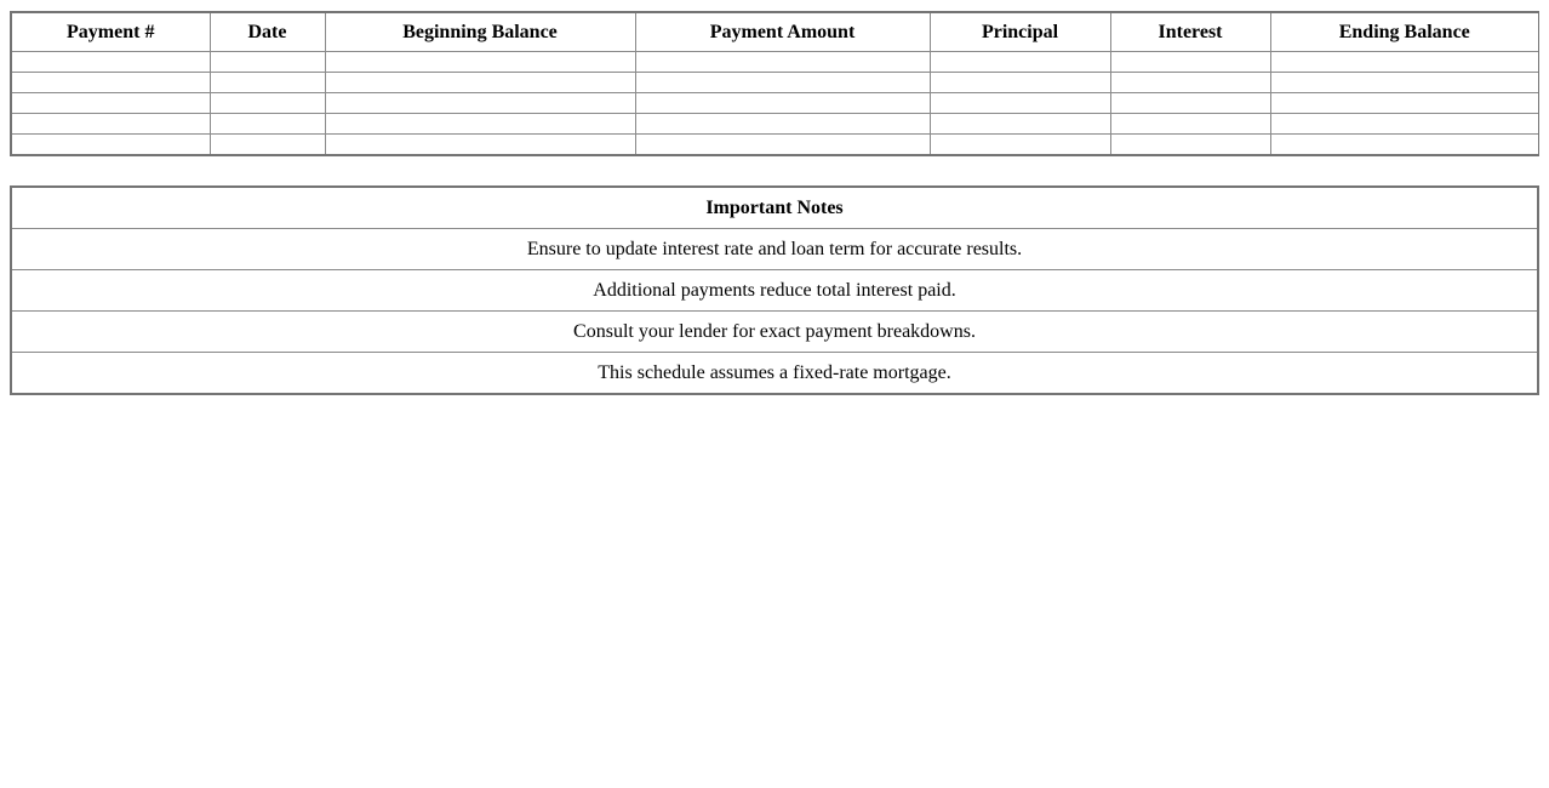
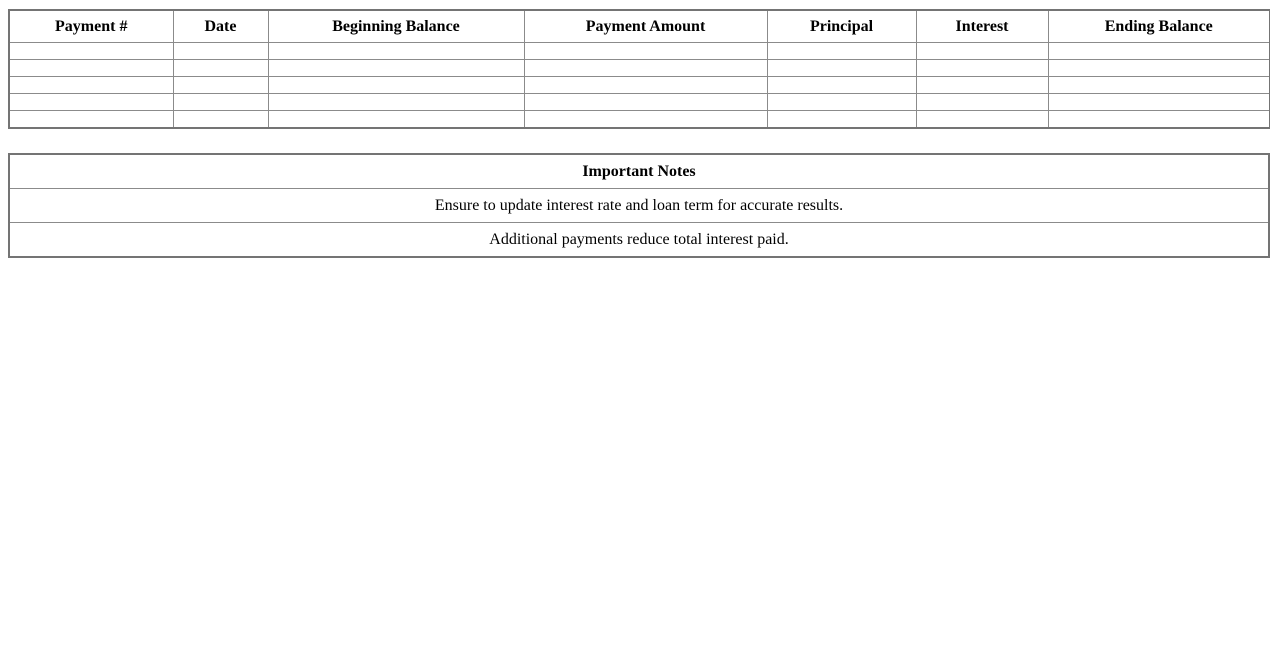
  Payment #	Date	Beginning Balance	Payment Amount	Principal	Interest	Ending Balance
  Important Notes
  Ensure to update interest rate and loan term for accurate results.
  Additional payments reduce total interest paid.
- Consult your lender for exact payment breakdowns.
- This schedule assumes a fixed-rate mortgage.
